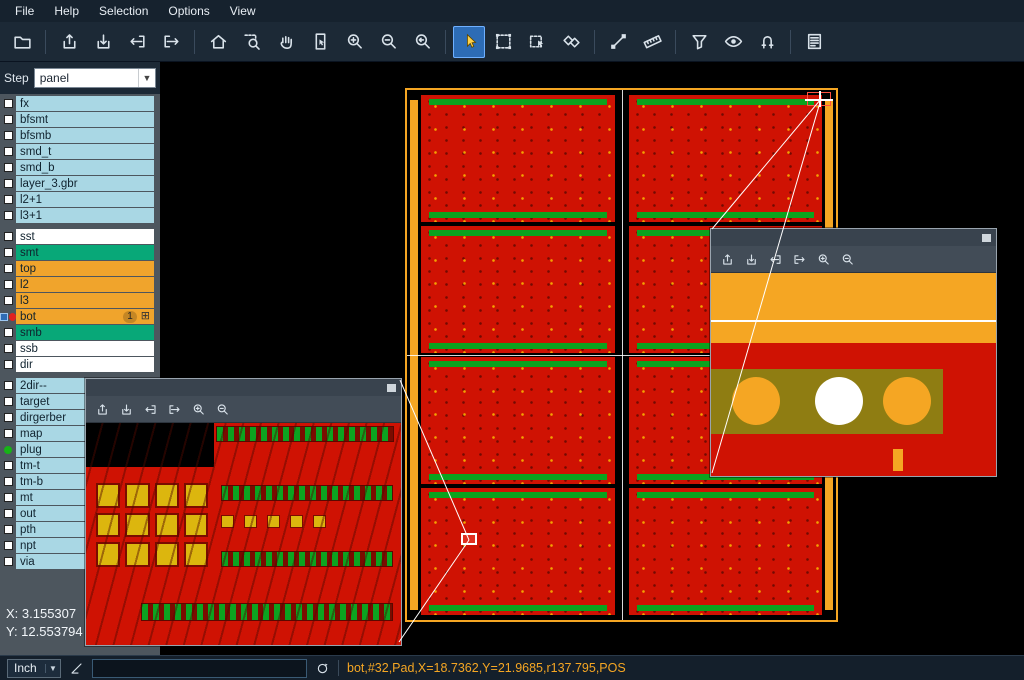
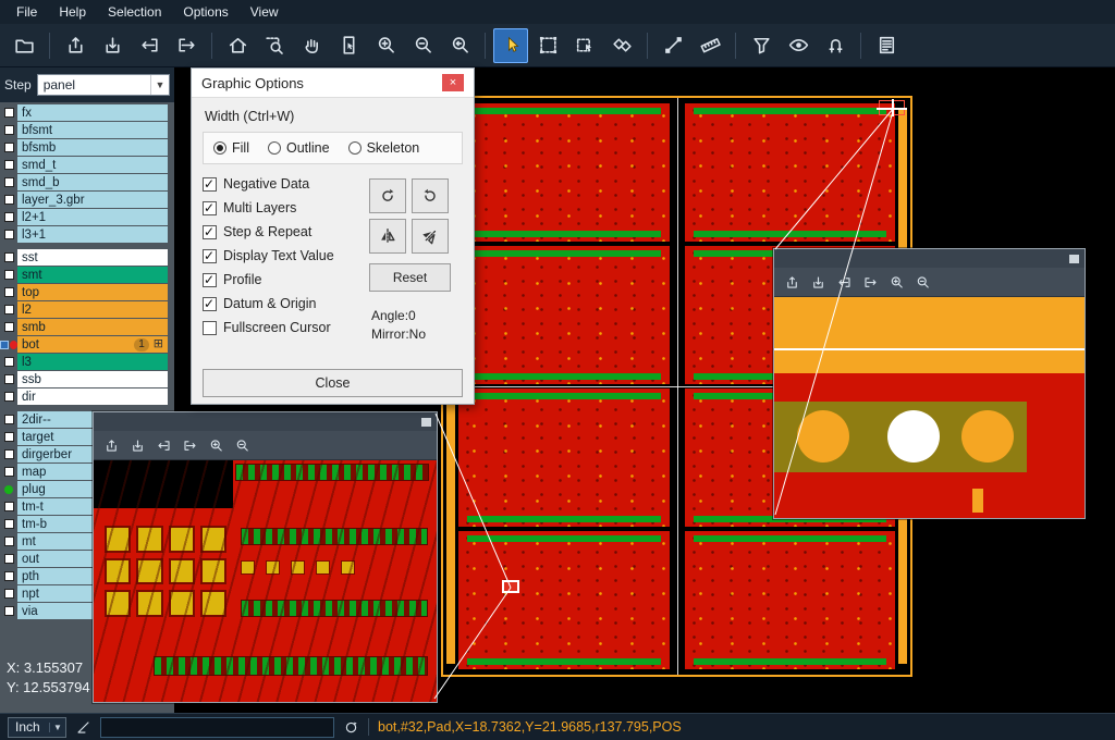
  File
  Help
  Selection
  Options
  View
  Step
  panel
  ▼
  fx
  bfsmt
  bfsmb
  smd_t
  smd_b
  layer_3.gbr
  l2+1
  l3+1
  sst
  smt
  top
  l2
- l3
+ smb
  bot
  1
  ⊞
- smb
+ l3
  ssb
  dir
  2dir--
  target
  dirgerber
  map
  plug
  tm-t
  tm-b
  mt
  out
  pth
  npt
  via
  X: 3.155307
  Y: 12.553794
+ Graphic Options
+ ×
+ Width (Ctrl+W)
+ Fill
+ Outline
+ Skeleton
+ Negative Data
+ Multi Layers
+ Step & Repeat
+ Display Text Value
+ Profile
+ Datum & Origin
+ Fullscreen Cursor
+ Reset
+ Angle:0
+ Mirror:No
+ Close
  Inch
  ▼
  bot,#32,Pad,X=18.7362,Y=21.9685,r137.795,POS
